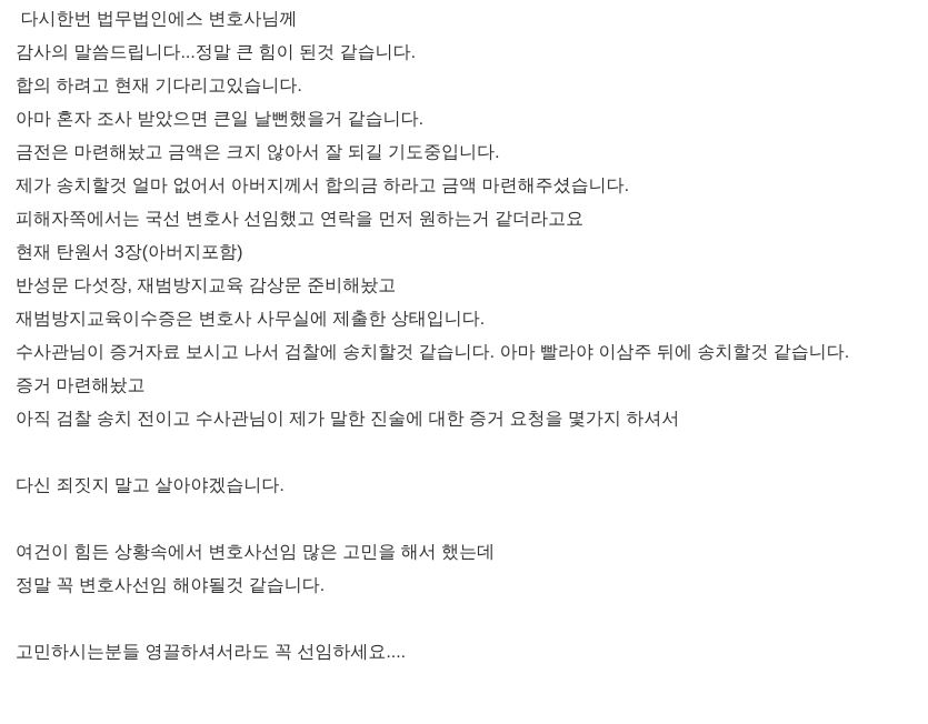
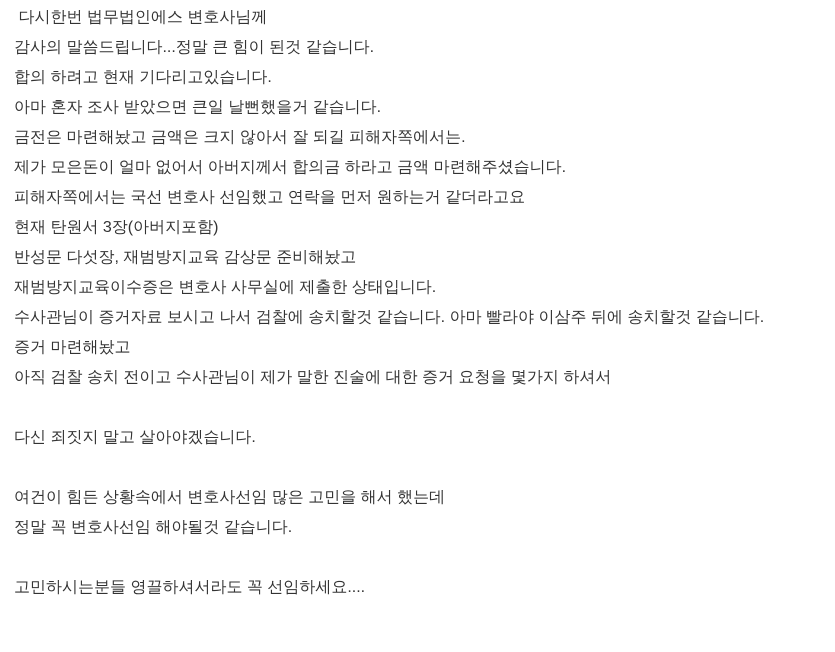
  다시한번 법무법인에스 변호사님께
  감사의 말씀드립니다...정말 큰 힘이 된것 같습니다.
  합의 하려고 현재 기다리고있습니다.
  아마 혼자 조사 받았으면 큰일 날뻔했을거 같습니다.
- 금전은 마련해놨고 금액은 크지 않아서 잘 되길 기도중입니다.
+ 금전은 마련해놨고 금액은 크지 않아서 잘 되길 피해자쪽에서는.
- 제가 송치할것 얼마 없어서 아버지께서 합의금 하라고 금액 마련해주셨습니다.
+ 제가 모은돈이 얼마 없어서 아버지께서 합의금 하라고 금액 마련해주셨습니다.
  피해자쪽에서는 국선 변호사 선임했고 연락을 먼저 원하는거 같더라고요
  현재 탄원서 3장(아버지포함)
  반성문 다섯장, 재범방지교육 감상문 준비해놨고
  재범방지교육이수증은 변호사 사무실에 제출한 상태입니다.
  수사관님이 증거자료 보시고 나서 검찰에 송치할것 같습니다. 아마 빨라야 이삼주 뒤에 송치할것 같습니다.
  증거 마련해놨고
  아직 검찰 송치 전이고 수사관님이 제가 말한 진술에 대한 증거 요청을 몇가지 하셔서
  다신 죄짓지 말고 살아야겠습니다.
  여건이 힘든 상황속에서 변호사선임 많은 고민을 해서 했는데
  정말 꼭 변호사선임 해야될것 같습니다.
  고민하시는분들 영끌하셔서라도 꼭 선임하세요....
